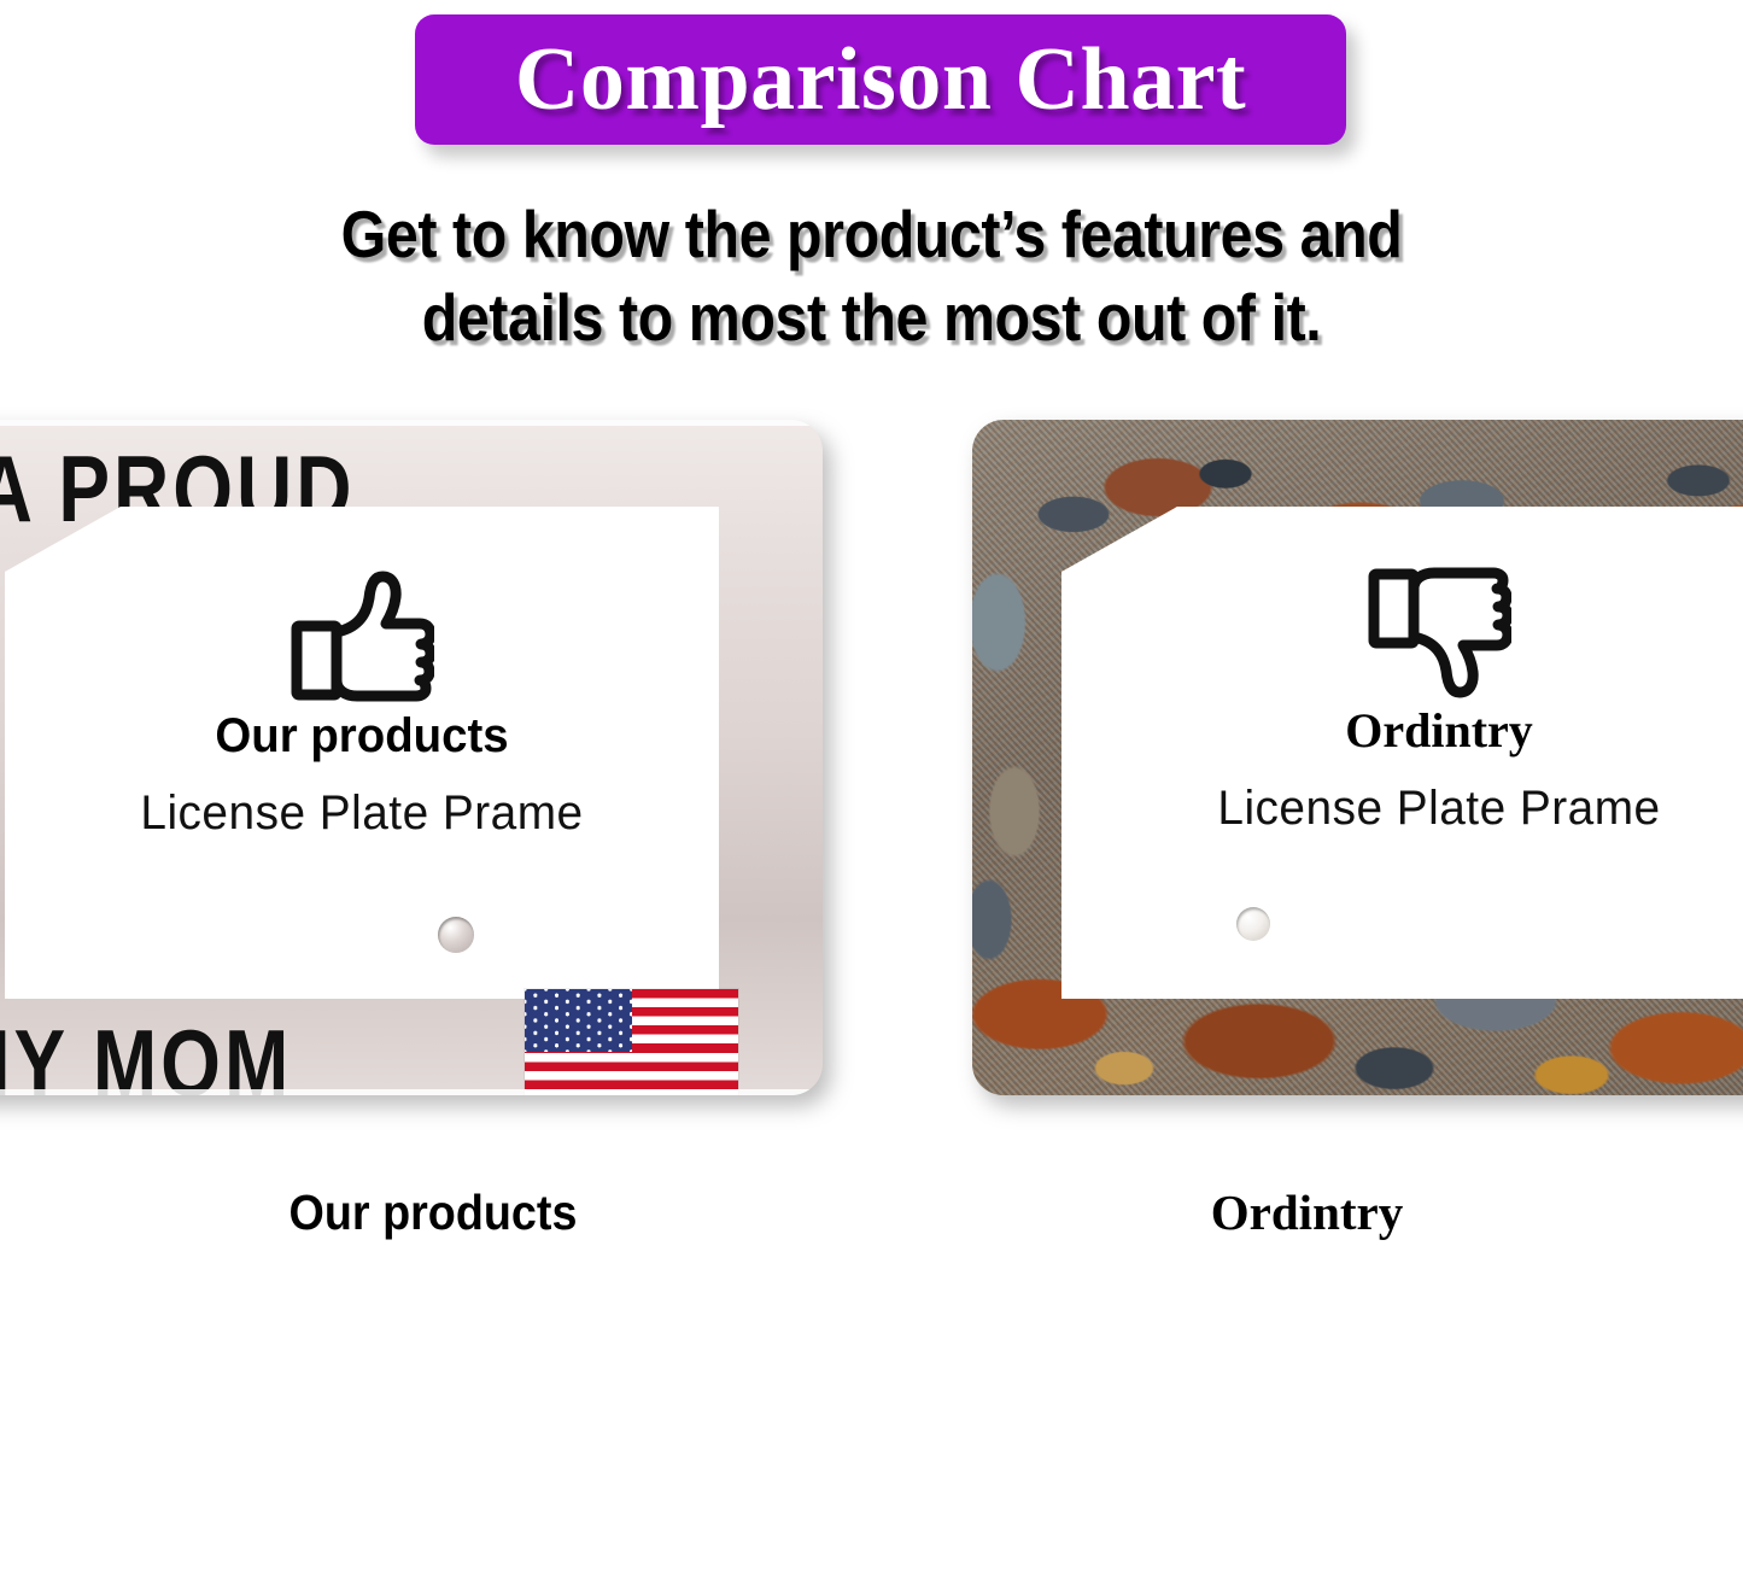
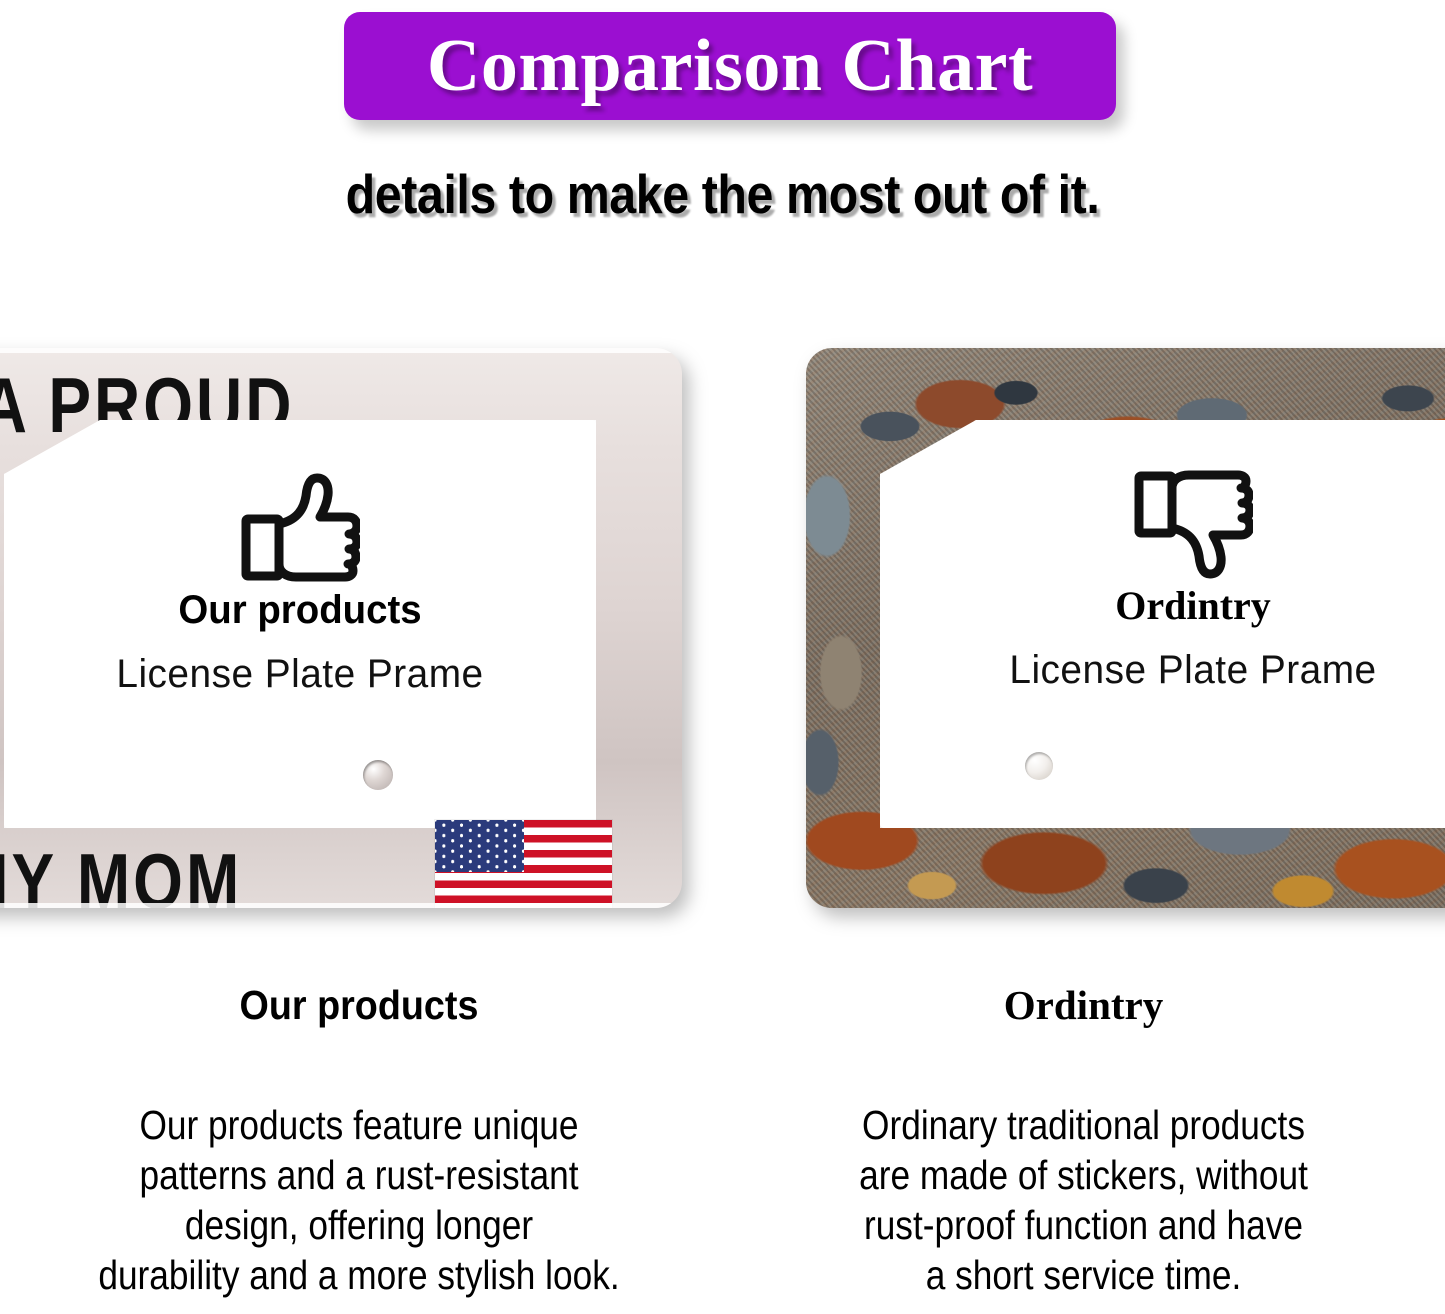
  Comparison Chart
- Get to know the product’s features and
- details to most the most out of it.
+ details to make the most out of it.
  A PROUD
  Our products
  License Plate Prame
  Ordintry
  License Plate Prame
  Our products
+ Our products feature unique
+ patterns and a rust-resistant
+ design, offering longer
+ durability and a more stylish look.
  Ordintry
+ Ordinary traditional products
+ are made of stickers, without
+ rust-proof function and have
+ a short service time.
